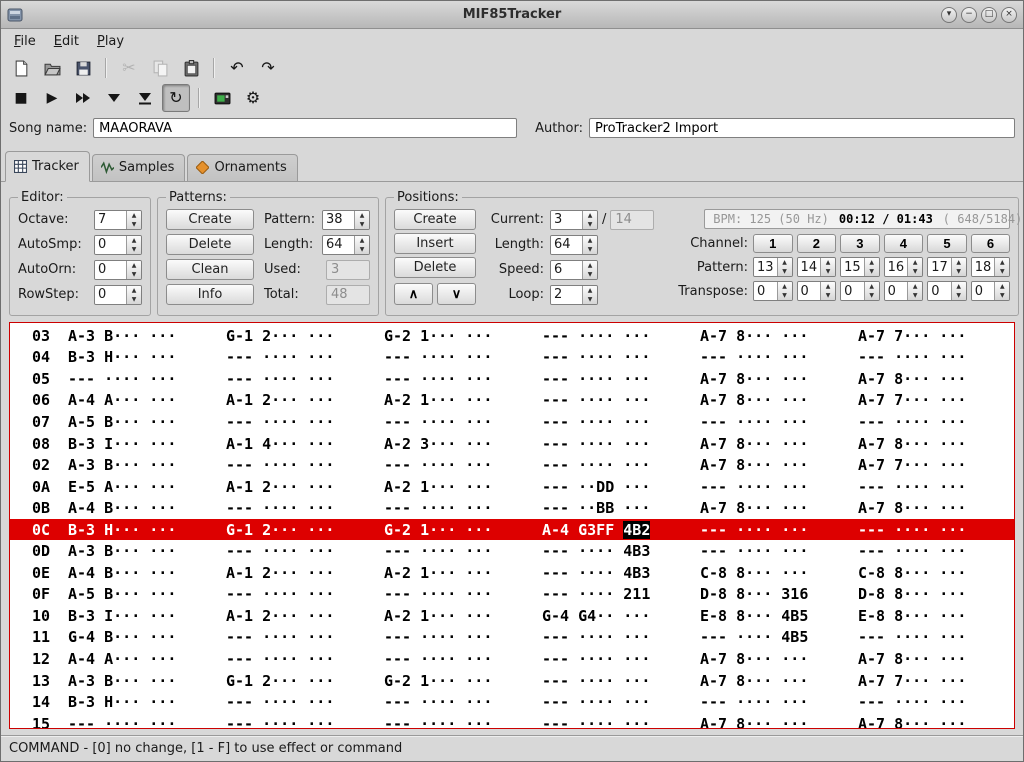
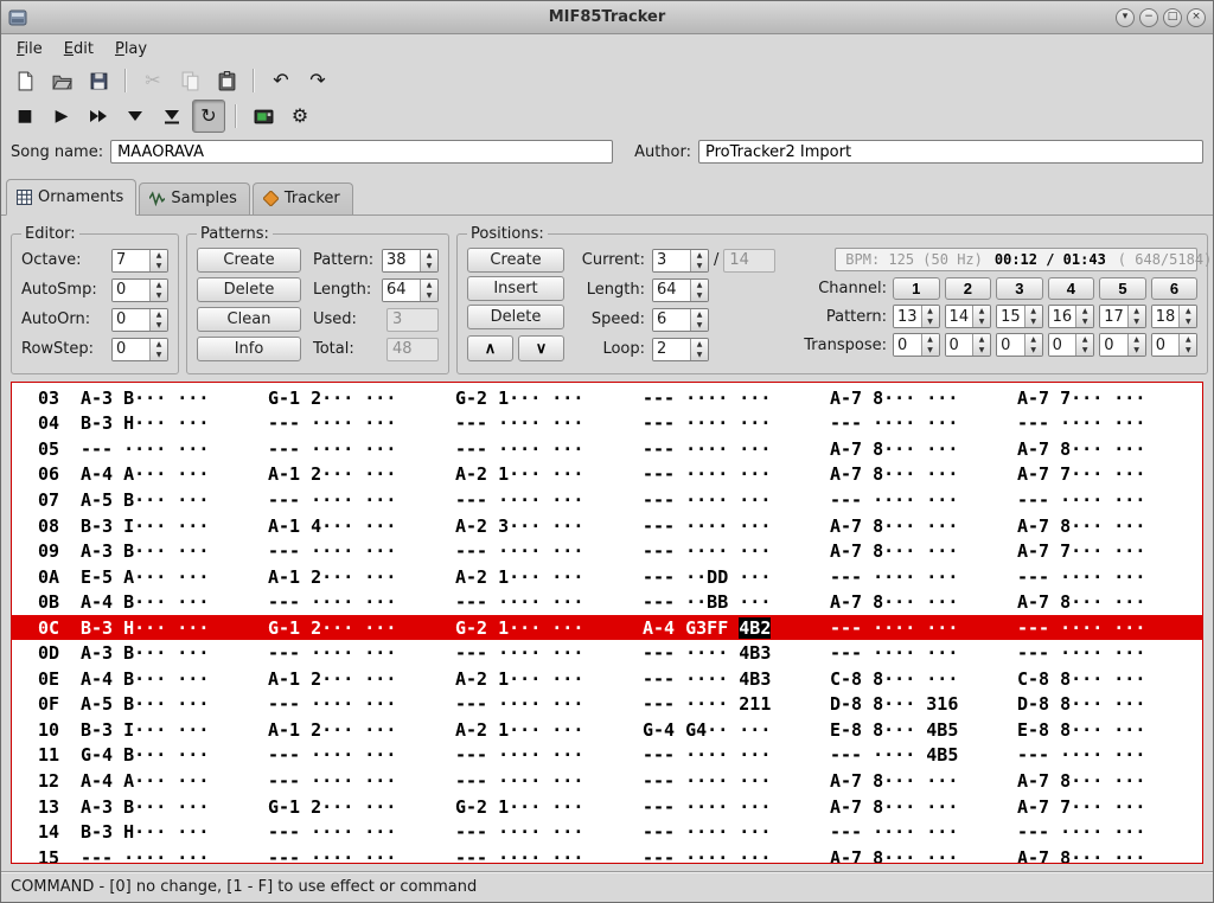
  MIF85Tracker
  ▾
  −
  □
  ×
  File
  Edit
  Play
  ✂
  ↶
  ↷
  ■
  ▶
  ↻
  ⚙
  Song name:
  MAAORAVA
  Author:
  ProTracker2 Import
- Tracker
+ Ornaments
  Samples
- Ornaments
+ Tracker
  Editor:
  Octave:
  7
  AutoSmp:
  0
  AutoOrn:
  0
  RowStep:
  0
  Patterns:
  Create
  Delete
  Clean
  Info
  Pattern:
  38
  Length:
  64
  Used:
  3
  Total:
  48
  Positions:
  Create
  Insert
  Delete
  ∧
  ∨
  Current:
  3
  /
  14
  Length:
  64
  Speed:
  6
  Loop:
  2
  BPM: 125 (50 Hz)
  00:12 / 01:43
  ( 648/5184)
  Channel:
  1
  2
  3
  4
  5
  6
  Pattern:
  13
  14
  15
  16
  17
  18
  Transpose:
  0
  0
  0
  0
  0
  0
  03
  A-3 B··· ···
  G-1 2··· ···
  G-2 1··· ···
  --- ···· ···
  A-7 8··· ···
  A-7 7··· ···
  04
  B-3 H··· ···
  --- ···· ···
  --- ···· ···
  --- ···· ···
  --- ···· ···
  --- ···· ···
  05
  --- ···· ···
  --- ···· ···
  --- ···· ···
  --- ···· ···
  A-7 8··· ···
  A-7 8··· ···
  06
  A-4 A··· ···
  A-1 2··· ···
  A-2 1··· ···
  --- ···· ···
  A-7 8··· ···
  A-7 7··· ···
  07
  A-5 B··· ···
  --- ···· ···
  --- ···· ···
  --- ···· ···
  --- ···· ···
  --- ···· ···
  08
  B-3 I··· ···
  A-1 4··· ···
  A-2 3··· ···
  --- ···· ···
  A-7 8··· ···
  A-7 8··· ···
- 02
+ 09
  A-3 B··· ···
  --- ···· ···
  --- ···· ···
  --- ···· ···
  A-7 8··· ···
  A-7 7··· ···
  0A
  E-5 A··· ···
  A-1 2··· ···
  A-2 1··· ···
  --- ··DD ···
  --- ···· ···
  --- ···· ···
  0B
  A-4 B··· ···
  --- ···· ···
  --- ···· ···
  --- ··BB ···
  A-7 8··· ···
  A-7 8··· ···
  0C
  B-3 H··· ···
  G-1 2··· ···
  G-2 1··· ···
  A-4 G3FF 4B2
  --- ···· ···
  --- ···· ···
  0D
  A-3 B··· ···
  --- ···· ···
  --- ···· ···
  --- ···· 4B3
  --- ···· ···
  --- ···· ···
  0E
  A-4 B··· ···
  A-1 2··· ···
  A-2 1··· ···
  --- ···· 4B3
  C-8 8··· ···
  C-8 8··· ···
  0F
  A-5 B··· ···
  --- ···· ···
  --- ···· ···
  --- ···· 211
  D-8 8··· 316
  D-8 8··· ···
  10
  B-3 I··· ···
  A-1 2··· ···
  A-2 1··· ···
  G-4 G4·· ···
  E-8 8··· 4B5
  E-8 8··· ···
  11
  G-4 B··· ···
  --- ···· ···
  --- ···· ···
  --- ···· ···
  --- ···· 4B5
  --- ···· ···
  12
  A-4 A··· ···
  --- ···· ···
  --- ···· ···
  --- ···· ···
  A-7 8··· ···
  A-7 8··· ···
  13
  A-3 B··· ···
  G-1 2··· ···
  G-2 1··· ···
  --- ···· ···
  A-7 8··· ···
  A-7 7··· ···
  14
  B-3 H··· ···
  --- ···· ···
  --- ···· ···
  --- ···· ···
  --- ···· ···
  --- ···· ···
  15
  --- ···· ···
  --- ···· ···
  --- ···· ···
  --- ···· ···
  A-7 8··· ···
  A-7 8··· ···
  COMMAND - [0] no change, [1 - F] to use effect or command
